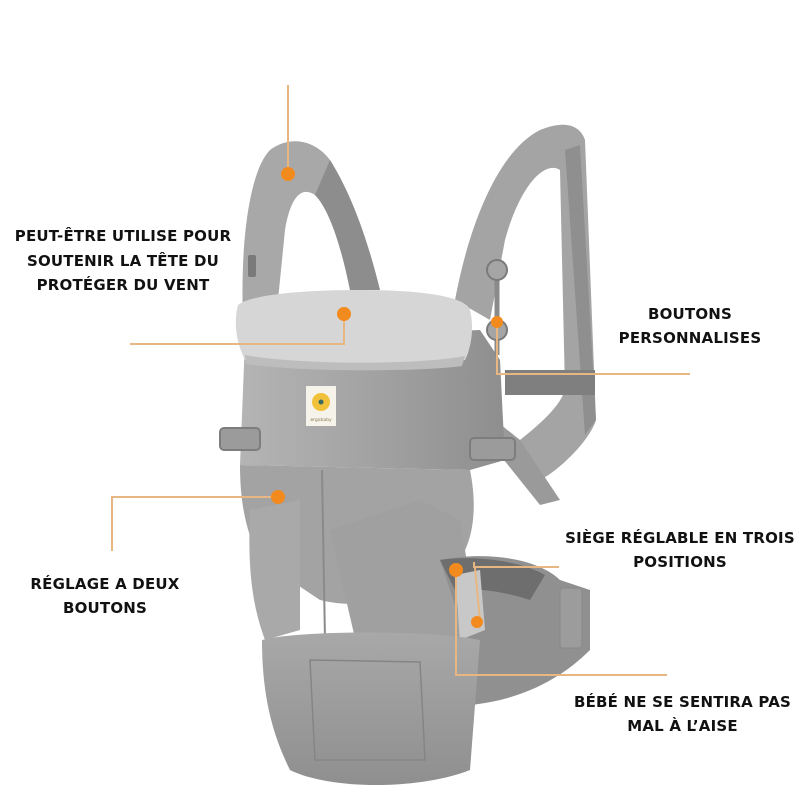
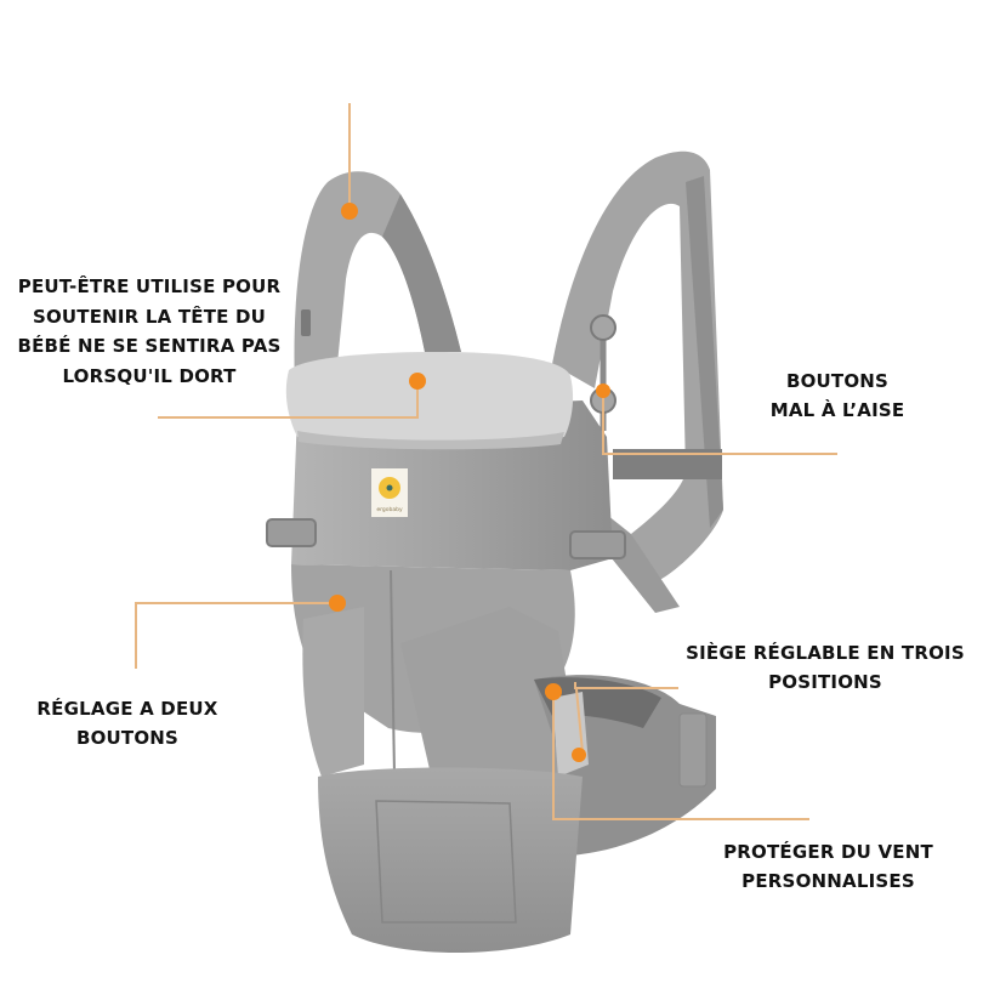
  PEUT-ÊTRE UTILISE POUR
  SOUTENIR LA TÊTE DU
- PROTÉGER DU VENT
+ BÉBÉ NE SE SENTIRA PAS
+ LORSQU'IL DORT
  BOUTONS
- PERSONNALISES
+ MAL À L’AISE
  RÉGLAGE A DEUX
  BOUTONS
  SIÈGE RÉGLABLE EN TROIS
  POSITIONS
- BÉBÉ NE SE SENTIRA PAS
+ PROTÉGER DU VENT
- MAL À L’AISE
+ PERSONNALISES
